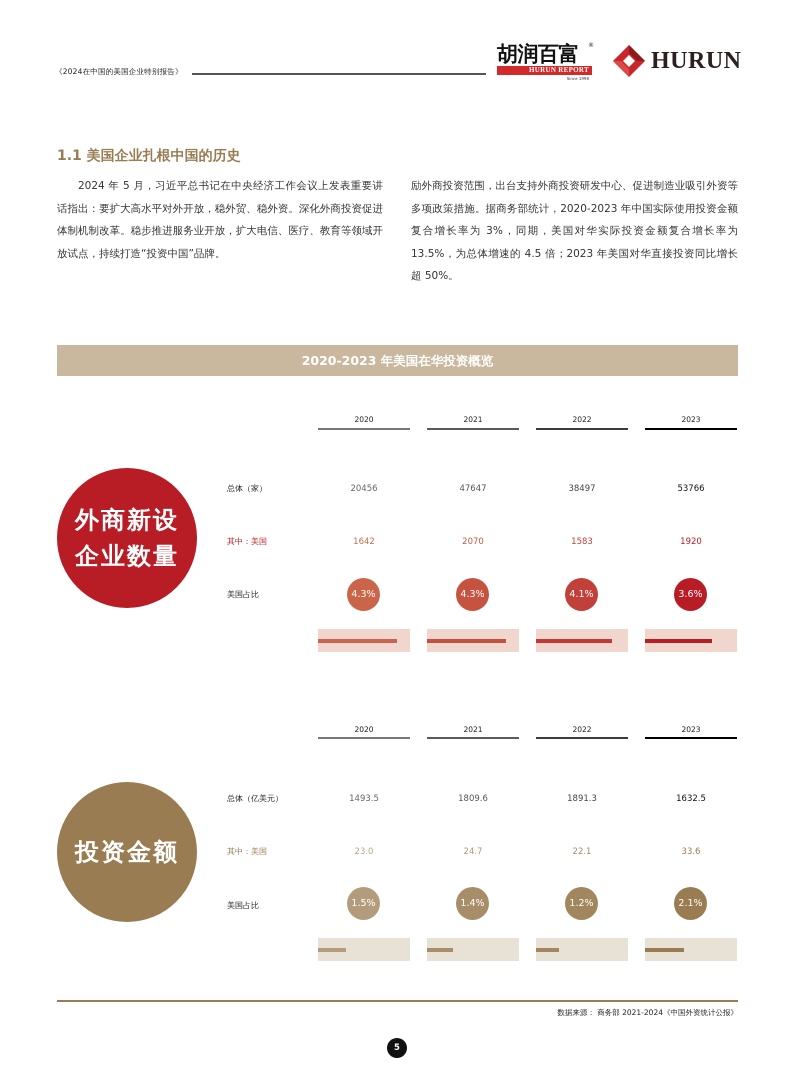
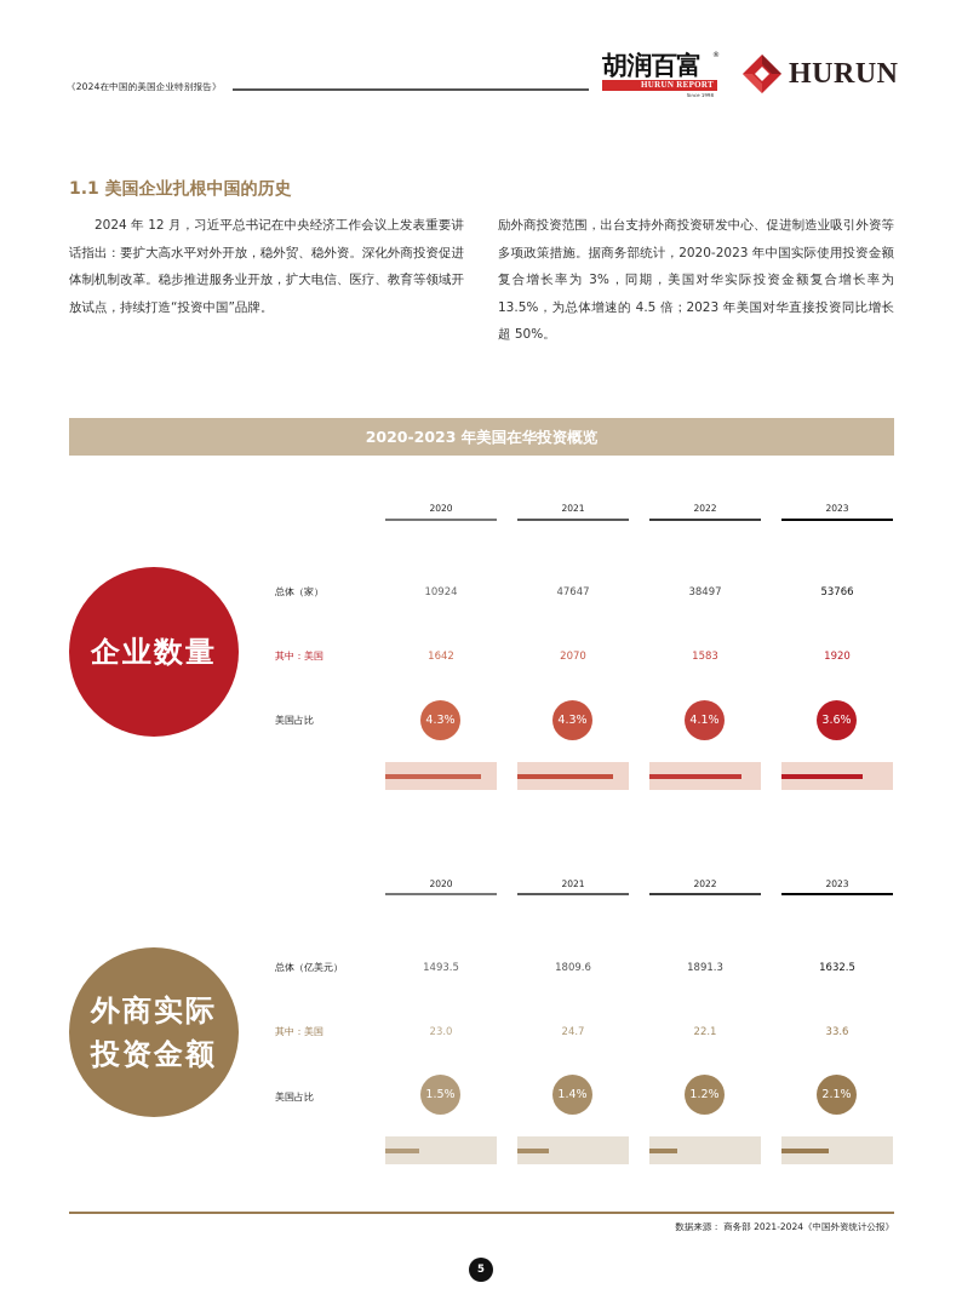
  《2024在中国的美国企业特别报告》
  胡润百富
  HURUN REPORT
  HURUN
  1.1 美国企业扎根中国的历史
- 2024 年 5 月，习近平总书记在中央经济工作会议上发表重要讲话指出：要扩大高水平对外开放，稳外贸、稳外资。深化外商投资促进体制机制改革。稳步推进服务业开放，扩大电信、医疗、教育等领域开放试点，持续打造“投资中国”品牌。
+ 2024 年 12 月，习近平总书记在中央经济工作会议上发表重要讲话指出：要扩大高水平对外开放，稳外贸、稳外资。深化外商投资促进体制机制改革。稳步推进服务业开放，扩大电信、医疗、教育等领域开放试点，持续打造“投资中国”品牌。
  励外商投资范围，出台支持外商投资研发中心、促进制造业吸引外资等多项政策措施。据商务部统计，2020-2023 年中国实际使用投资金额复合增长率为 3%，同期，美国对华实际投资金额复合增长率为 13.5%，为总体增速的 4.5 倍；2023 年美国对华直接投资同比增长超 50%。
  2020-2023 年美国在华投资概览
  2020
  2021
  2022
  2023
- 外商新设
  企业数量
  总体（家）
  其中：美国
  美国占比
- 20456
+ 10924
  47647
  38497
  53766
  1642
  2070
  1583
  1920
  4.3%
  4.3%
  4.1%
  3.6%
  2020
  2021
  2022
  2023
+ 外商实际
  投资金额
  总体（亿美元）
  其中：美国
  美国占比
  1493.5
  1809.6
  1891.3
  1632.5
  23.0
  24.7
  22.1
  33.6
  1.5%
  1.4%
  1.2%
  2.1%
  数据来源： 商务部 2021-2024《中国外资统计公报》
  5
